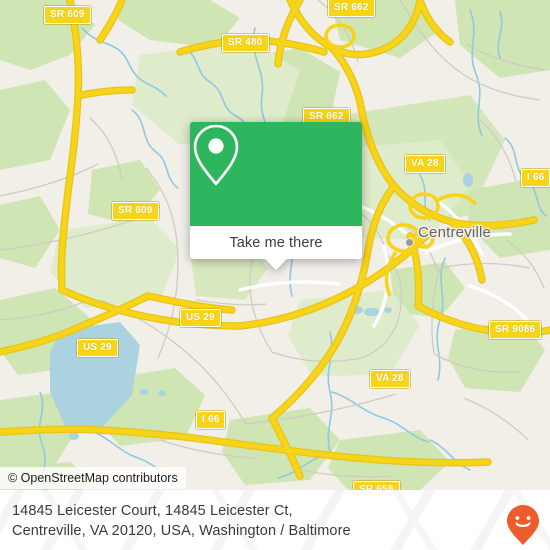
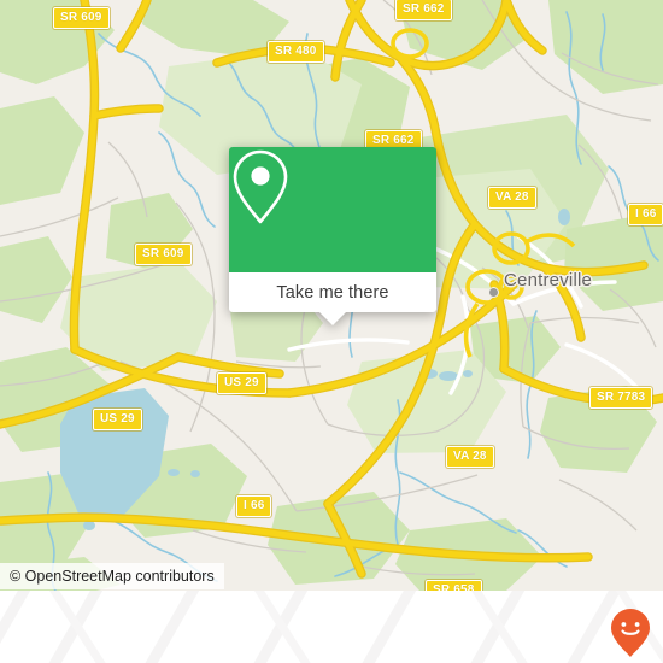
  Centreville
  SR 609
  SR 480
  SR 662
  SR 662
  VA 28
  I 66
  SR 609
  US 29
  US 29
- SR 9086
+ SR 7783
  VA 28
  I 66
  Take me there
  © OpenStreetMap contributors
- 14845 Leicester Court, 14845 Leicester Ct,
- Centreville, VA 20120, USA, Washington / Baltimore
